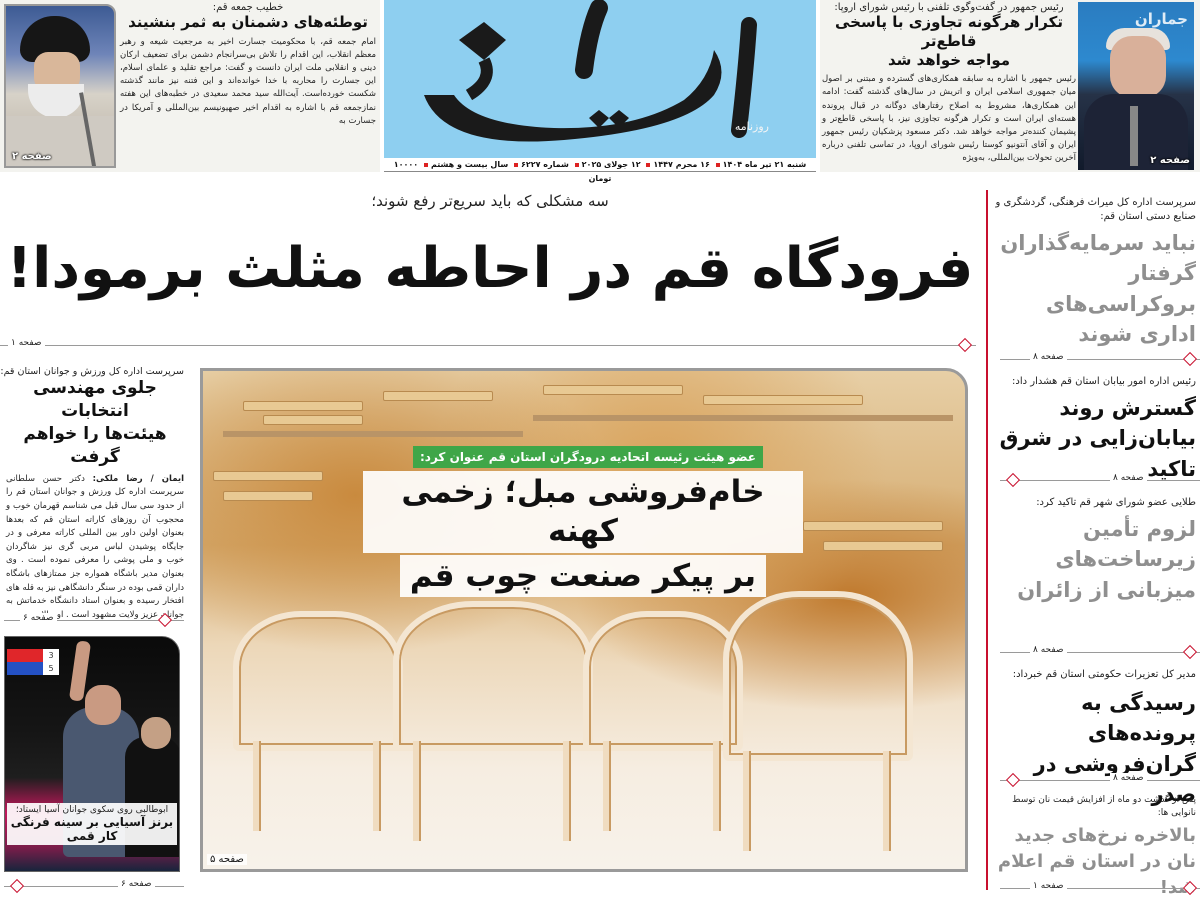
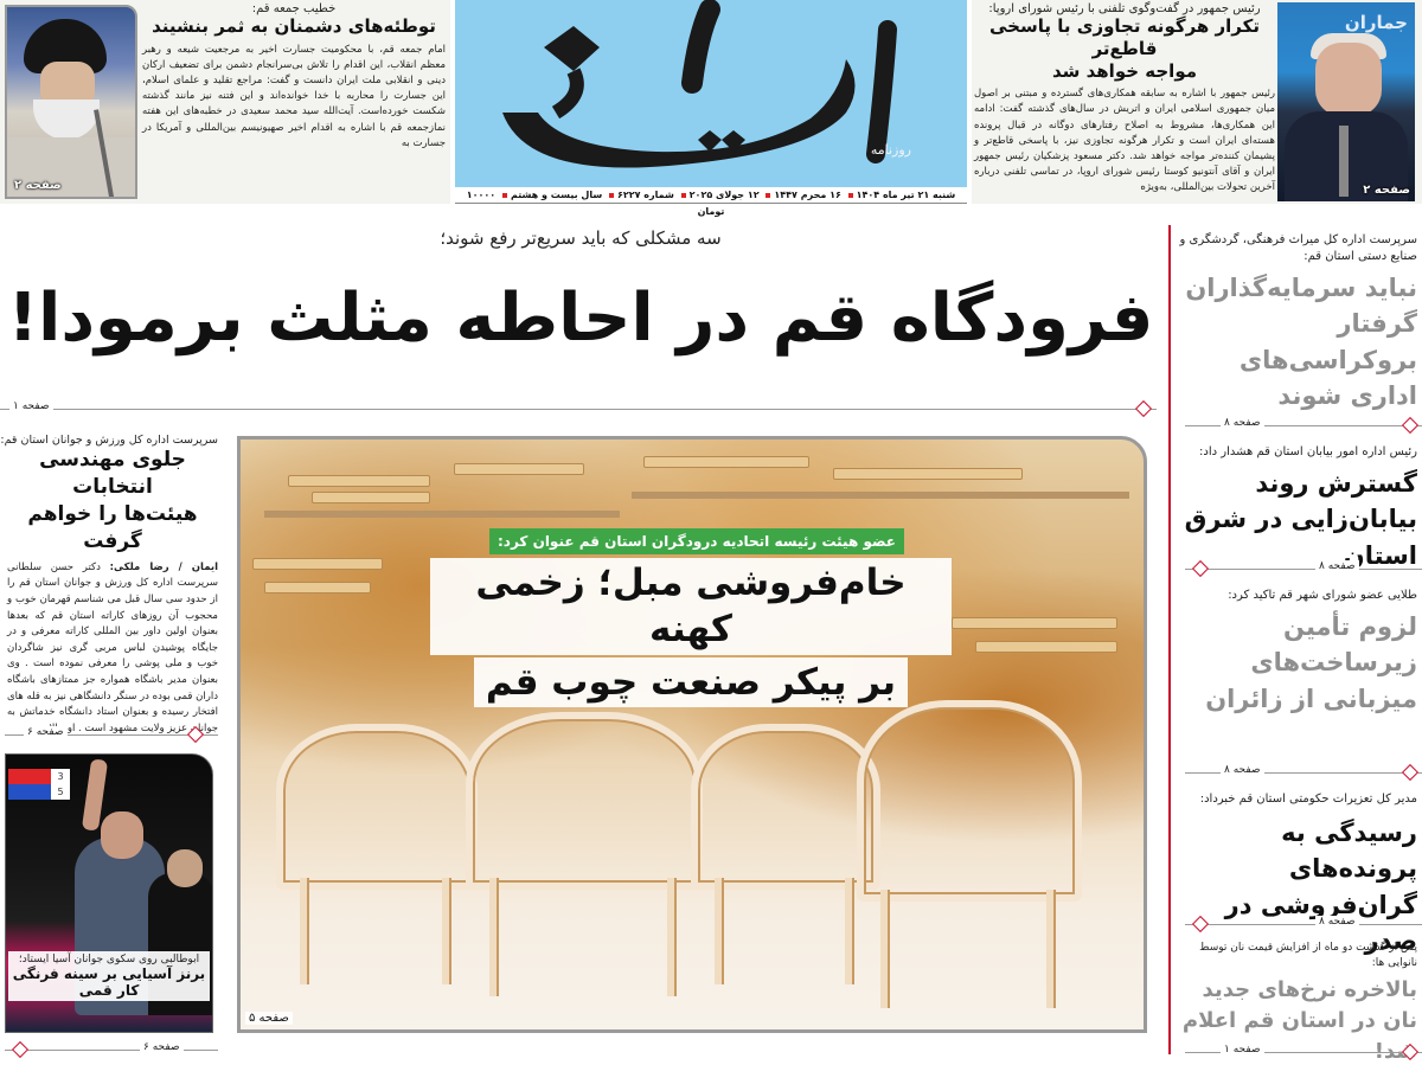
  صفحه ۲
  خطیب جمعه قم:
  توطئه‌های دشمنان به ثمر بنشیند
  امام جمعه قم، با محکومیت جسارت اخیر به مرجعیت شیعه و رهبر معظم انقلاب، این اقدام را تلاش بی‌سرانجام دشمن برای تضعیف ارکان دینی و انقلابی ملت ایران دانست و گفت: مراجع تقلید و علمای اسلام، این جسارت را محاربه با خدا خوانده‌اند و این فتنه نیز مانند گذشته شکست خورده‌است. آیت‌الله سید محمد سعیدی در خطبه‌های این هفته نمازجمعه قم با اشاره به اقدام اخیر صهیونیسم بین‌المللی و آمریکا در جسارت به
  روزنامه
  شنبه ۲۱ تیر ماه ۱۴۰۴ ۱۶ محرم ۱۴۴۷ ۱۲ جولای ۲۰۲۵ شماره ۶۲۲۷ سال بیست و هشتم ۱۰۰۰۰ تومان
  جماران
  صفحه ۲
  رئیس جمهور در گفت‌وگوی تلفنی با رئیس شورای اروپا:
  تکرار هرگونه تجاوزی با پاسخی قاطع‌تر
  مواجه خواهد شد
  رئیس جمهور با اشاره به سابقه همکاری‌های گسترده و مبتنی بر اصول میان جمهوری اسلامی ایران و اتریش در سال‌های گذشته گفت: ادامه این همکاری‌ها، مشروط به اصلاح رفتارهای دوگانه در قبال پرونده هسته‌ای ایران است و تکرار هرگونه تجاوزی نیز، با پاسخی قاطع‌تر و پشیمان کننده‌تر مواجه خواهد شد. دکتر مسعود پزشکیان رئیس جمهور ایران و آقای آنتونیو کوستا رئیس شورای اروپا، در تماسی تلفنی درباره آخرین تحولات بین‌المللی، به‌ویژه
  سه مشکلی که باید سریع‌تر رفع شوند؛
  فرودگاه قم در احاطه مثلث برمودا!
  صفحه ۱
  سرپرست اداره کل ورزش و جوانان استان قم:
  جلوی مهندسی انتخابات
  هیئت‌ها را خواهم گرفت
  ایمان / رضا ملکی: دکتر حسن سلطانی سرپرست اداره کل ورزش و جوانان استان قم را از حدود سی سال قبل می شناسم قهرمان خوب و محجوب آن روزهای کاراته استان قم که بعدها بعنوان اولین داور بین المللی کاراته معرفی و در جایگاه پوشیدن لباس مربی گری نیز شاگردان خوب و ملی پوشی را معرفی نموده است . وی بعنوان مدیر باشگاه همواره جز ممتازهای باشگاه داران قمی بوده در سنگر دانشگاهی نیز به قله های افتخار رسیده و بعنوان استاد دانشگاه خدماتش به جوانا عزیز ولایت مشهود است . او
  صفحه ۶
  3
  5
  ابوطالبی روی سکوی جوانان آسیا ایستاد؛
  برنز آسیایی بر سینه فرنگی کار قمی
  صفحه ۶
  عضو هیئت رئیسه اتحادیه درودگران استان قم عنوان کرد:
  خام‌فروشی مبل؛ زخمی کهنه
  بر پیکر صنعت چوب قم
  صفحه ۵
  سرپرست اداره کل میراث فرهنگی، گردشگری و صنایع دستی استان قم:
  نباید سرمایه‌گذاران گرفتار بروکراسی‌های اداری شوند
  صفحه ۸
  رئیس اداره امور بیابان استان قم هشدار داد:
- گسترش روند بیابان‌زایی در شرق تاکید
+ گسترش روند بیابان‌زایی در شرق استان
  صفحه ۸
  طلایی عضو شورای شهر قم تاکید کرد:
  لزوم تأمین زیرساخت‌های میزبانی از زائران
  صفحه ۸
  مدیر کل تعزیرات حکومتی استان قم خبرداد:
  رسیدگی به پرونده‌های گران‌فروشی در صدر
  صفحه ۸
  پس از گذشت دو ماه از افزایش قیمت نان توسط نانوایی ها:
  بالاخره نرخ‌های جدید نان در استان قم اعلام
  صفحه ۱
